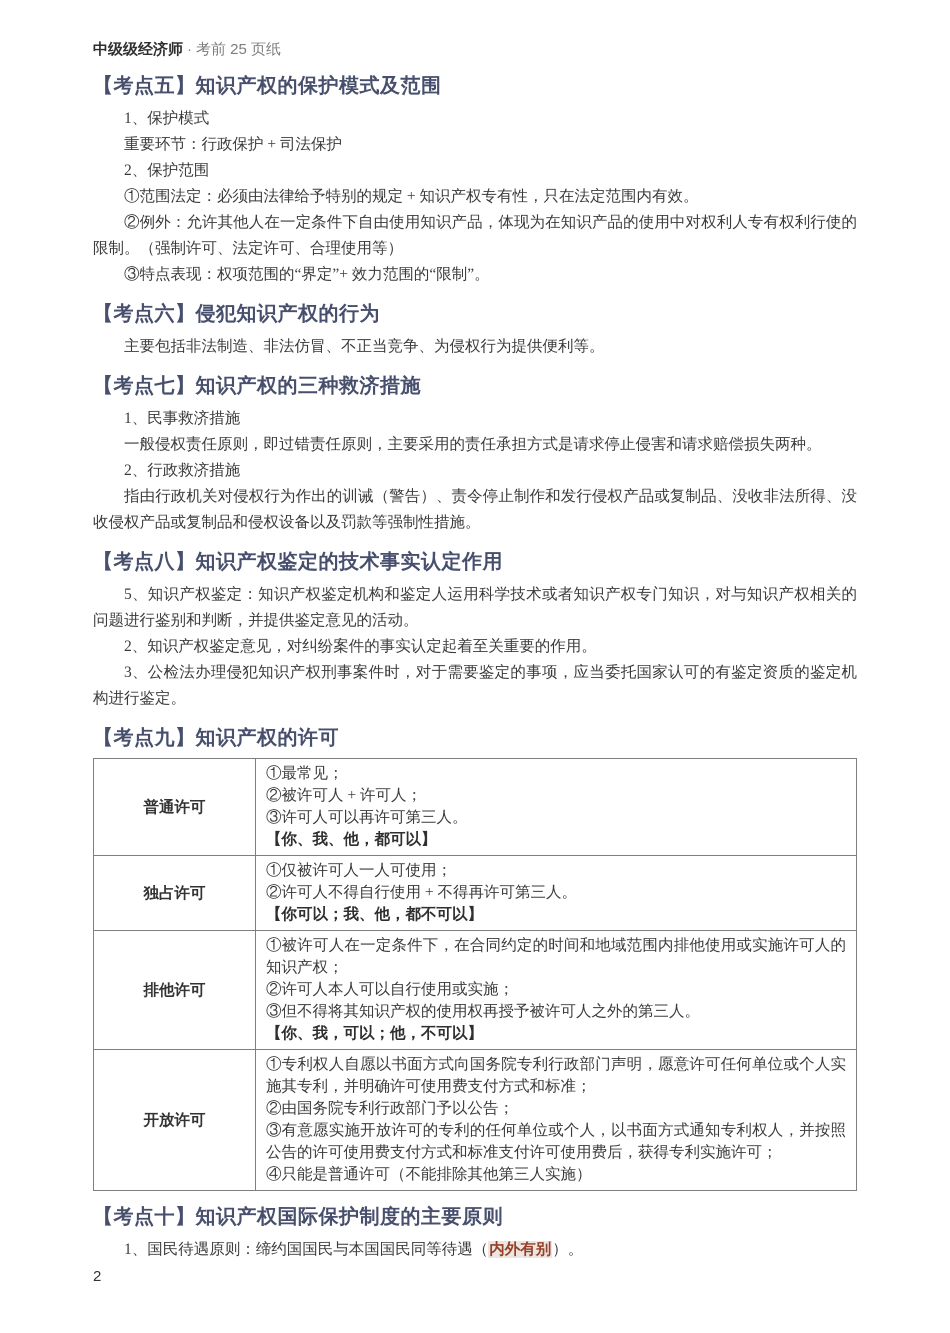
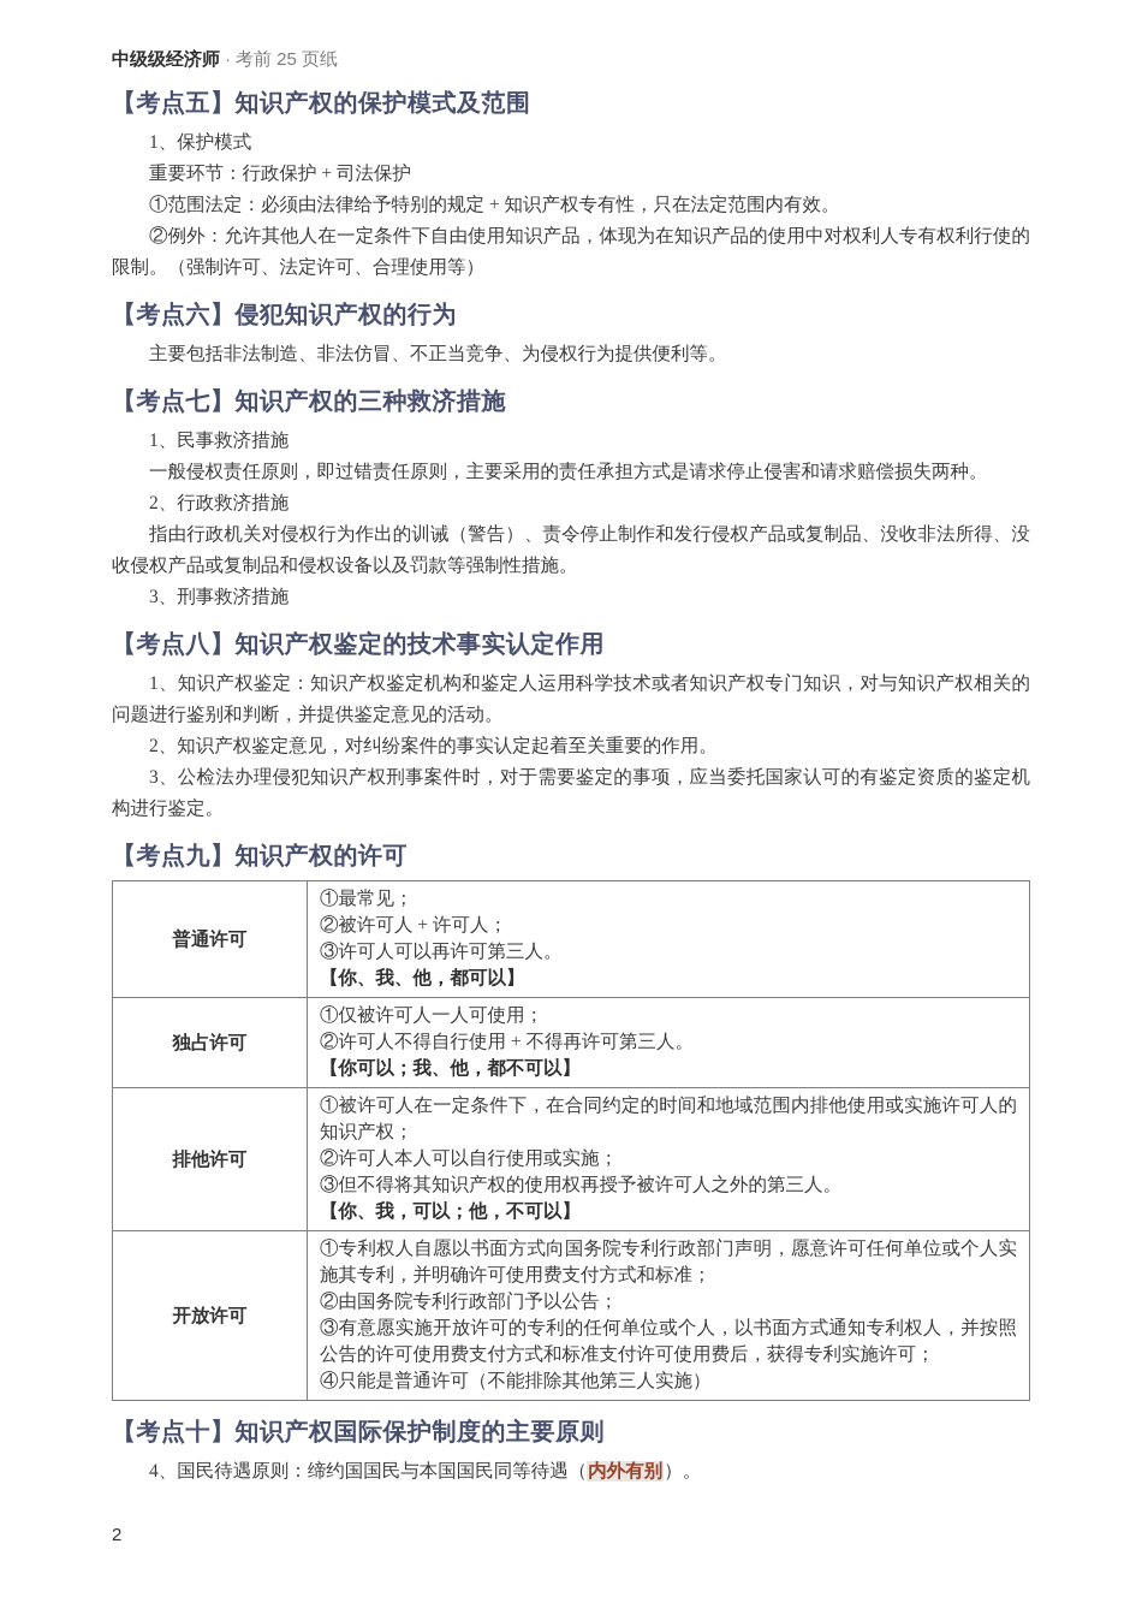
  中级级经济师 · 考前 25 页纸
  【考点五】知识产权的保护模式及范围
  1、保护模式
  重要环节：行政保护 + 司法保护
- 2、保护范围
  ①范围法定：必须由法律给予特别的规定 + 知识产权专有性，只在法定范围内有效。
  ②例外：允许其他人在一定条件下自由使用知识产品，体现为在知识产品的使用中对权利人专有权利行使的限制。（强制许可、法定许可、合理使用等）
- ③特点表现：权项范围的“界定”+ 效力范围的“限制”。
  【考点六】侵犯知识产权的行为
  主要包括非法制造、非法仿冒、不正当竞争、为侵权行为提供便利等。
  【考点七】知识产权的三种救济措施
  1、民事救济措施
  一般侵权责任原则，即过错责任原则，主要采用的责任承担方式是请求停止侵害和请求赔偿损失两种。
  2、行政救济措施
  指由行政机关对侵权行为作出的训诫（警告）、责令停止制作和发行侵权产品或复制品、没收非法所得、没收侵权产品或复制品和侵权设备以及罚款等强制性措施。
+ 3、刑事救济措施
  【考点八】知识产权鉴定的技术事实认定作用
- 5、知识产权鉴定：知识产权鉴定机构和鉴定人运用科学技术或者知识产权专门知识，对与知识产权相关的问题进行鉴别和判断，并提供鉴定意见的活动。
+ 1、知识产权鉴定：知识产权鉴定机构和鉴定人运用科学技术或者知识产权专门知识，对与知识产权相关的问题进行鉴别和判断，并提供鉴定意见的活动。
  2、知识产权鉴定意见，对纠纷案件的事实认定起着至关重要的作用。
  3、公检法办理侵犯知识产权刑事案件时，对于需要鉴定的事项，应当委托国家认可的有鉴定资质的鉴定机构进行鉴定。
  【考点九】知识产权的许可
  普通许可	①最常见； ②被许可人 + 许可人； ③许可人可以再许可第三人。 【你、我、他，都可以】
  独占许可	①仅被许可人一人可使用； ②许可人不得自行使用 + 不得再许可第三人。 【你可以；我、他，都不可以】
  排他许可	①被许可人在一定条件下，在合同约定的时间和地域范围内排他使用或实施许可人的知识产权； ②许可人本人可以自行使用或实施； ③但不得将其知识产权的使用权再授予被许可人之外的第三人。 【你、我，可以；他，不可以】
  开放许可	①专利权人自愿以书面方式向国务院专利行政部门声明，愿意许可任何单位或个人实施其专利，并明确许可使用费支付方式和标准； ②由国务院专利行政部门予以公告； ③有意愿实施开放许可的专利的任何单位或个人，以书面方式通知专利权人，并按照公告的许可使用费支付方式和标准支付许可使用费后，获得专利实施许可； ④只能是普通许可（不能排除其他第三人实施）
  【考点十】知识产权国际保护制度的主要原则
- 1、国民待遇原则：缔约国国民与本国国民同等待遇（内外有别）。
+ 4、国民待遇原则：缔约国国民与本国国民同等待遇（内外有别）。
  2
